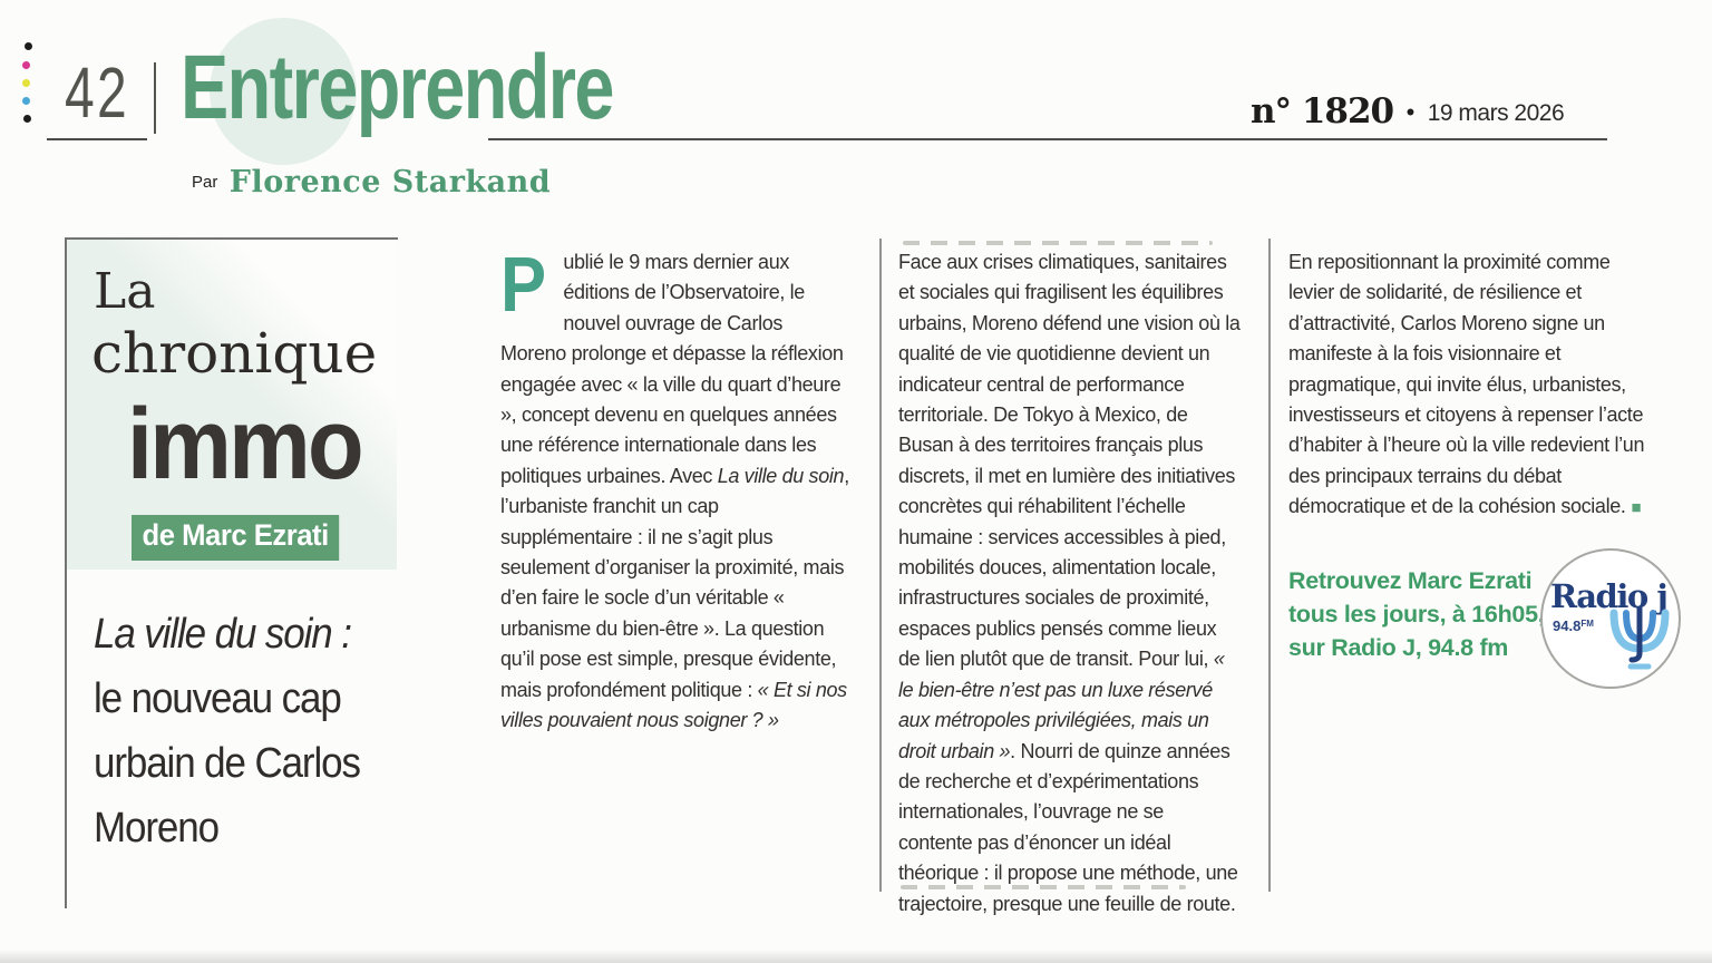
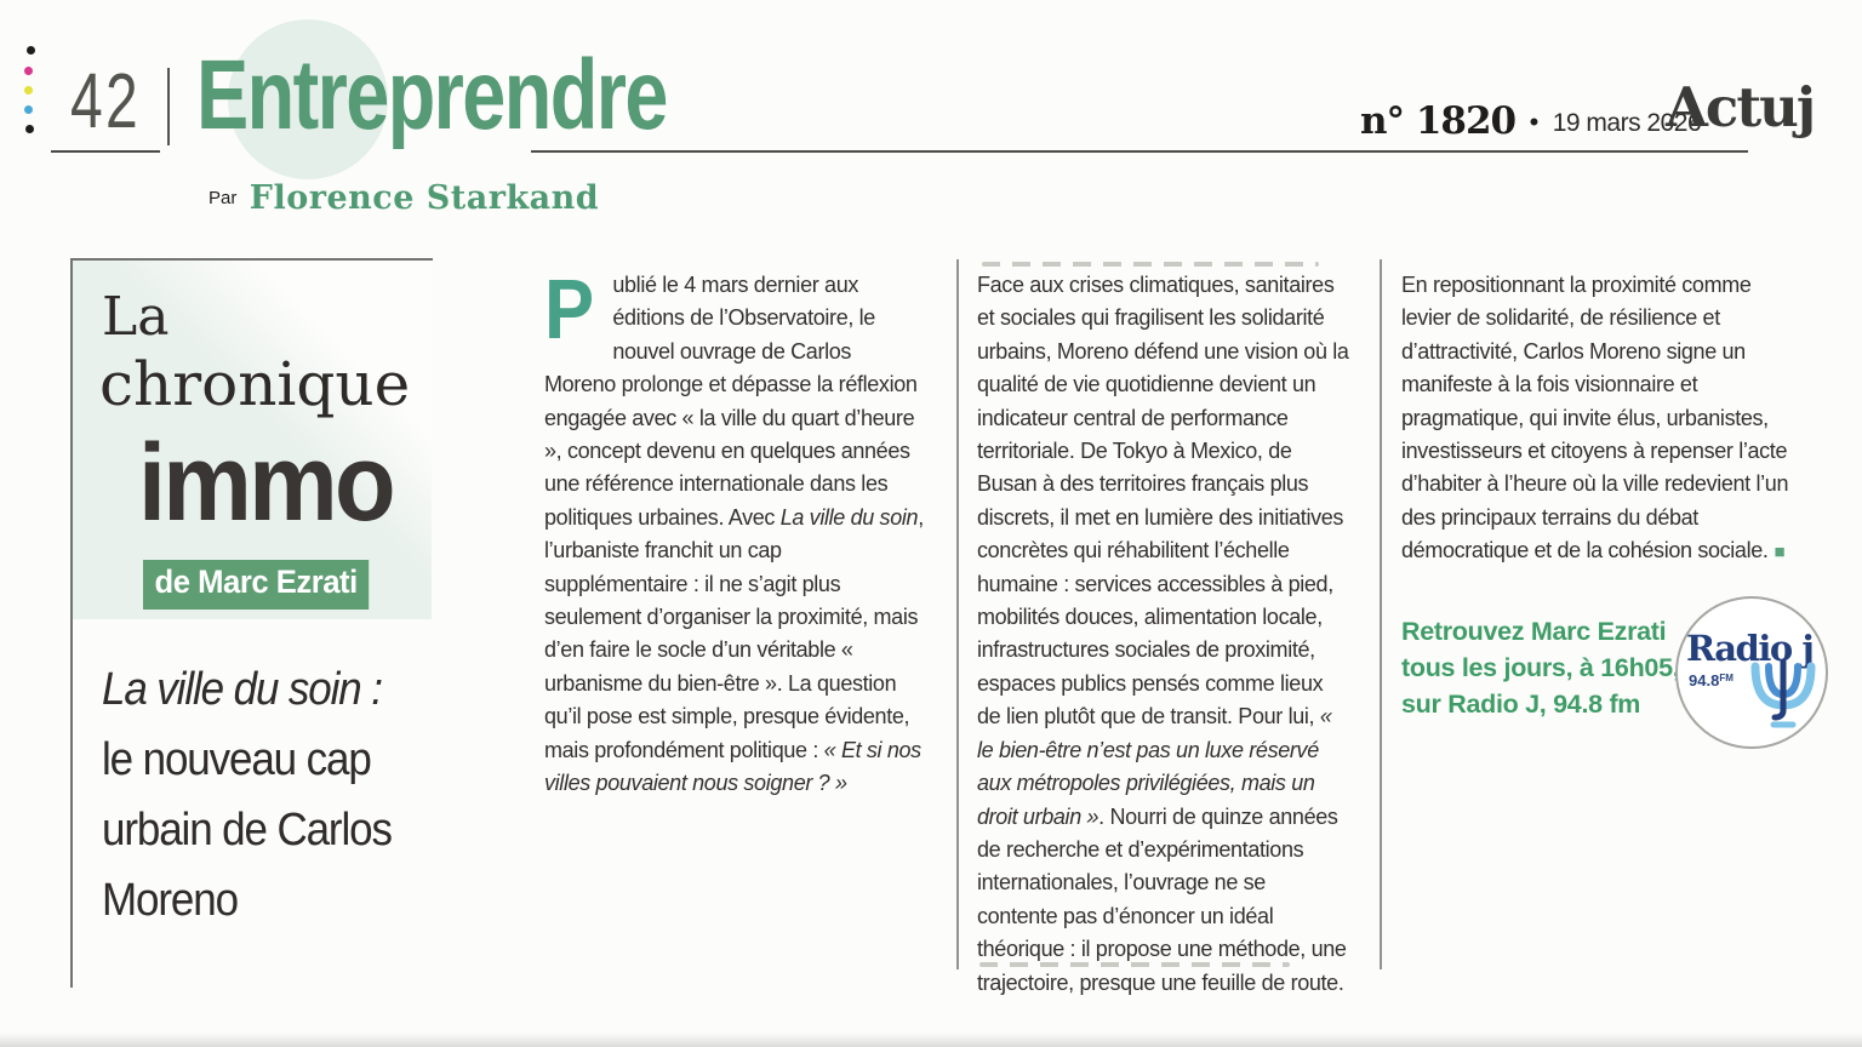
  42
  Entreprendre
  Par Florence Starkand
  n° 1820 • 19 mars 2026
+ Actuj
  La
  chronique
  immo
  de Marc Ezrati
  La ville du soin :
  le nouveau cap urbain de Carlos Moreno
  P
- ublié le 9 mars dernier aux éditions de l’Observatoire, le nouvel ouvrage de Carlos Moreno prolonge et dépasse la réflexion engagée avec « la ville du quart d’heure », concept devenu en quelques années une référence internationale dans les politiques urbaines. Avec La ville du soin, l’urbaniste franchit un cap supplémentaire : il ne s’agit plus seulement d’organiser la proximité, mais d’en faire le socle d’un véritable « urbanisme du bien-être ». La question qu’il pose est simple, presque évidente, mais profondément politique : « Et si nos villes pouvaient nous soigner ? »
+ ublié le 4 mars dernier aux éditions de l’Observatoire, le nouvel ouvrage de Carlos Moreno prolonge et dépasse la réflexion engagée avec « la ville du quart d’heure », concept devenu en quelques années une référence internationale dans les politiques urbaines. Avec La ville du soin, l’urbaniste franchit un cap supplémentaire : il ne s’agit plus seulement d’organiser la proximité, mais d’en faire le socle d’un véritable « urbanisme du bien-être ». La question qu’il pose est simple, presque évidente, mais profondément politique : « Et si nos villes pouvaient nous soigner ? »
- Face aux crises climatiques, sanitaires et sociales qui fragilisent les équilibres urbains, Moreno défend une vision où la qualité de vie quotidienne devient un indicateur central de performance territoriale. De Tokyo à Mexico, de Busan à des territoires français plus discrets, il met en lumière des initiatives concrètes qui réhabilitent l’échelle humaine : services accessibles à pied, mobilités douces, alimentation locale, infrastructures sociales de proximité, espaces publics pensés comme lieux de lien plutôt que de transit. Pour lui, « le bien-être n’est pas un luxe réservé aux métropoles privilégiées, mais un droit urbain ». Nourri de quinze années de recherche et d’expérimentations internationales, l’ouvrage ne se contente pas d’énoncer un idéal théorique : il propose une méthode, une trajectoire, presque une feuille de route.
+ Face aux crises climatiques, sanitaires et sociales qui fragilisent les solidarité urbains, Moreno défend une vision où la qualité de vie quotidienne devient un indicateur central de performance territoriale. De Tokyo à Mexico, de Busan à des territoires français plus discrets, il met en lumière des initiatives concrètes qui réhabilitent l’échelle humaine : services accessibles à pied, mobilités douces, alimentation locale, infrastructures sociales de proximité, espaces publics pensés comme lieux de lien plutôt que de transit. Pour lui, « le bien-être n’est pas un luxe réservé aux métropoles privilégiées, mais un droit urbain ». Nourri de quinze années de recherche et d’expérimentations internationales, l’ouvrage ne se contente pas d’énoncer un idéal théorique : il propose une méthode, une trajectoire, presque une feuille de route.
  En repositionnant la proximité comme levier de solidarité, de résilience et d’attractivité, Carlos Moreno signe un manifeste à la fois visionnaire et pragmatique, qui invite élus, urbanistes, investisseurs et citoyens à repenser l’acte d’habiter à l’heure où la ville redevient l’un des principaux terrains du débat démocratique et de la cohésion sociale. ■
  Retrouvez Marc Ezrati
  tous les jours, à 16h05
  sur Radio J, 94.8 fm
  Radio j
  94.8FM
